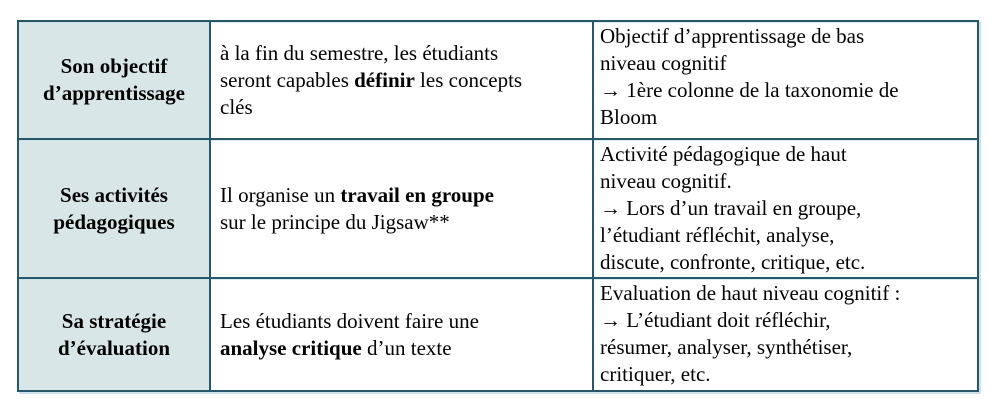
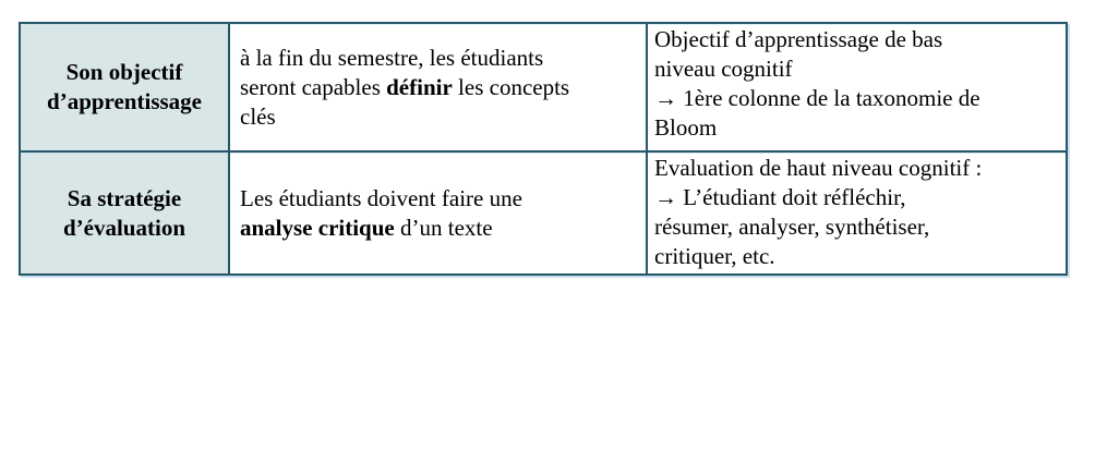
  Son objectif d’apprentissage	à la fin du semestre, les étudiants seront capables définir les concepts clés	Objectif d’apprentissage de bas niveau cognitif → 1ère colonne de la taxonomie de Bloom
- Ses activités pédagogiques	Il organise un travail en groupe sur le principe du Jigsaw**	Activité pédagogique de haut niveau cognitif. → Lors d’un travail en groupe, l’étudiant réfléchit, analyse, discute, confronte, critique, etc.
  Sa stratégie d’évaluation	Les étudiants doivent faire une analyse critique d’un texte	Evaluation de haut niveau cognitif : → L’étudiant doit réfléchir, résumer, analyser, synthétiser, critiquer, etc.
